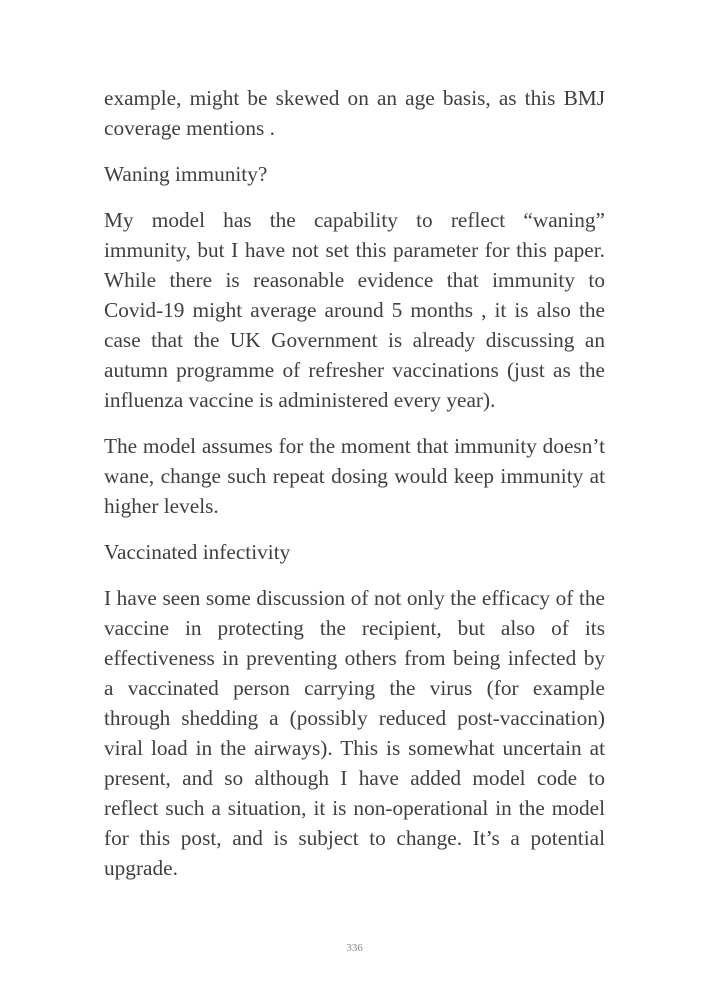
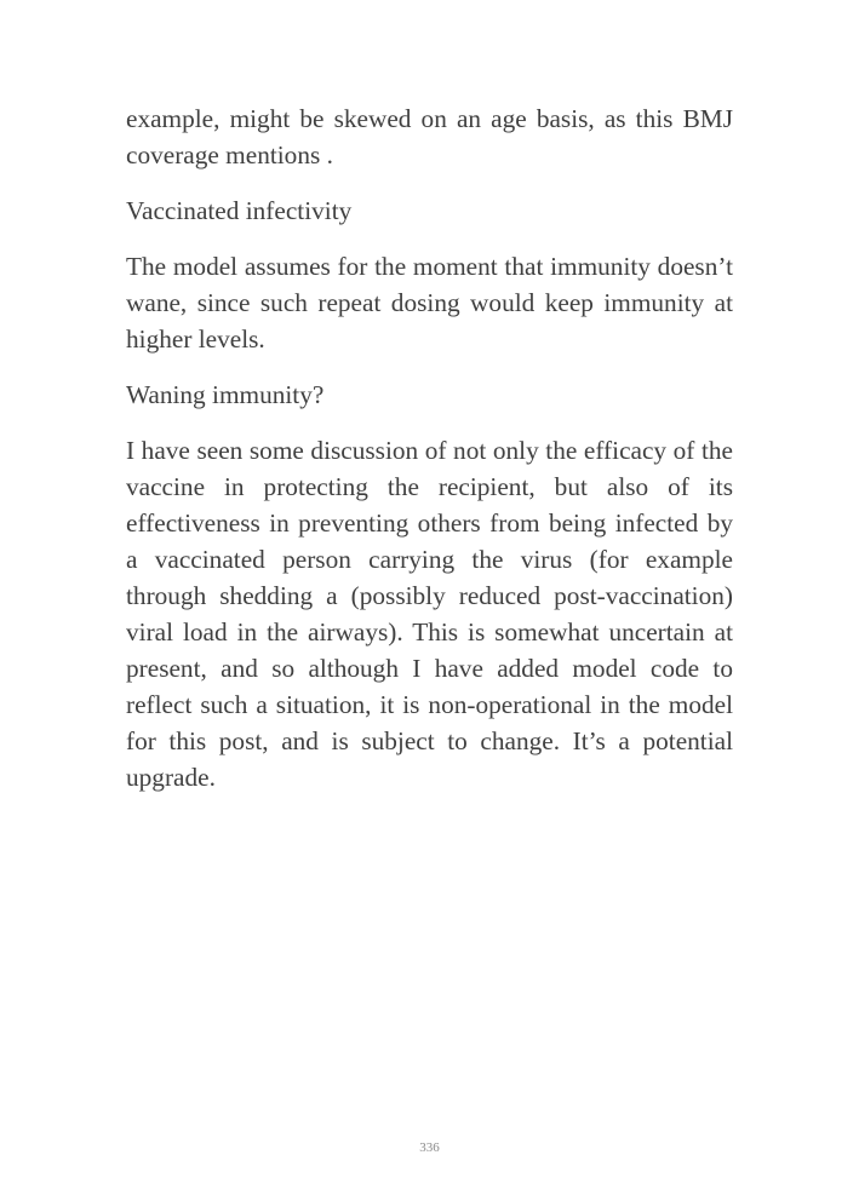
  example, might be skewed on an age basis, as this BMJ coverage mentions .
- Waning immunity?
+ Vaccinated infectivity
- My model has the capability to reflect “waning” immunity, but I have not set this parameter for this paper. While there is reasonable evidence that immunity to Covid-19 might average around 5 months , it is also the case that the UK Government is already discussing an autumn programme of refresher vaccinations (just as the influenza vaccine is administered every year).
- The model assumes for the moment that immunity doesn’t wane, change such repeat dosing would keep immunity at higher levels.
+ The model assumes for the moment that immunity doesn’t wane, since such repeat dosing would keep immunity at higher levels.
- Vaccinated infectivity
+ Waning immunity?
  I have seen some discussion of not only the efficacy of the vaccine in protecting the recipient, but also of its effectiveness in preventing others from being infected by a vaccinated person carrying the virus (for example through shedding a (possibly reduced post-vaccination) viral load in the airways). This is somewhat uncertain at present, and so although I have added model code to reflect such a situation, it is non-operational in the model for this post, and is subject to change. It’s a potential upgrade.
  336
